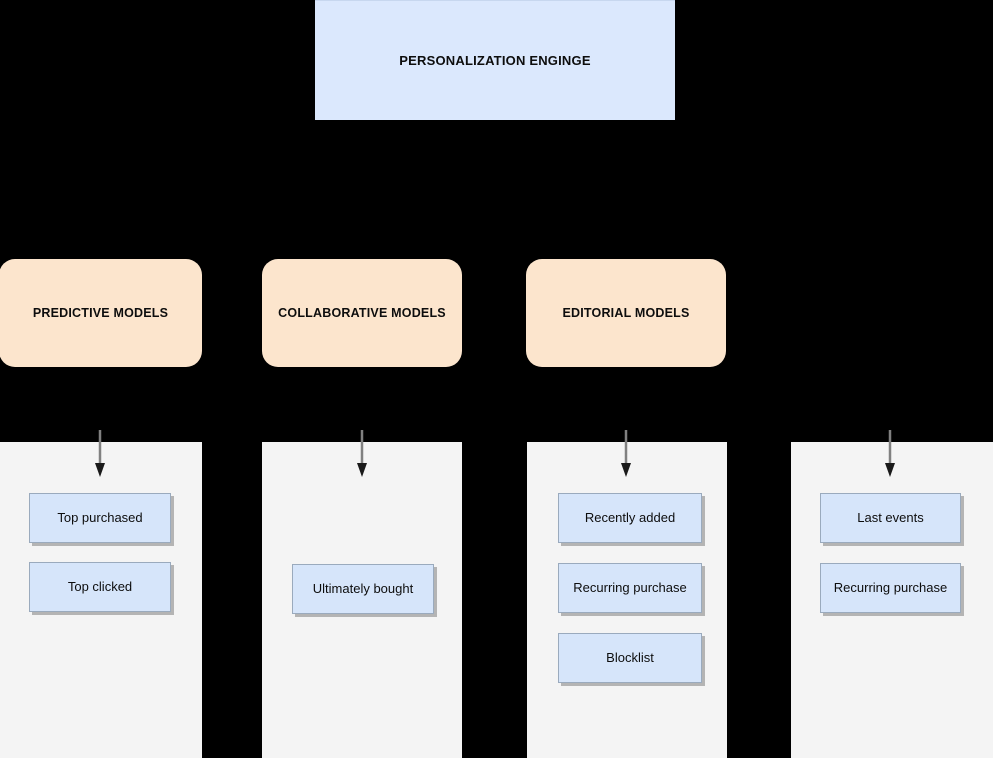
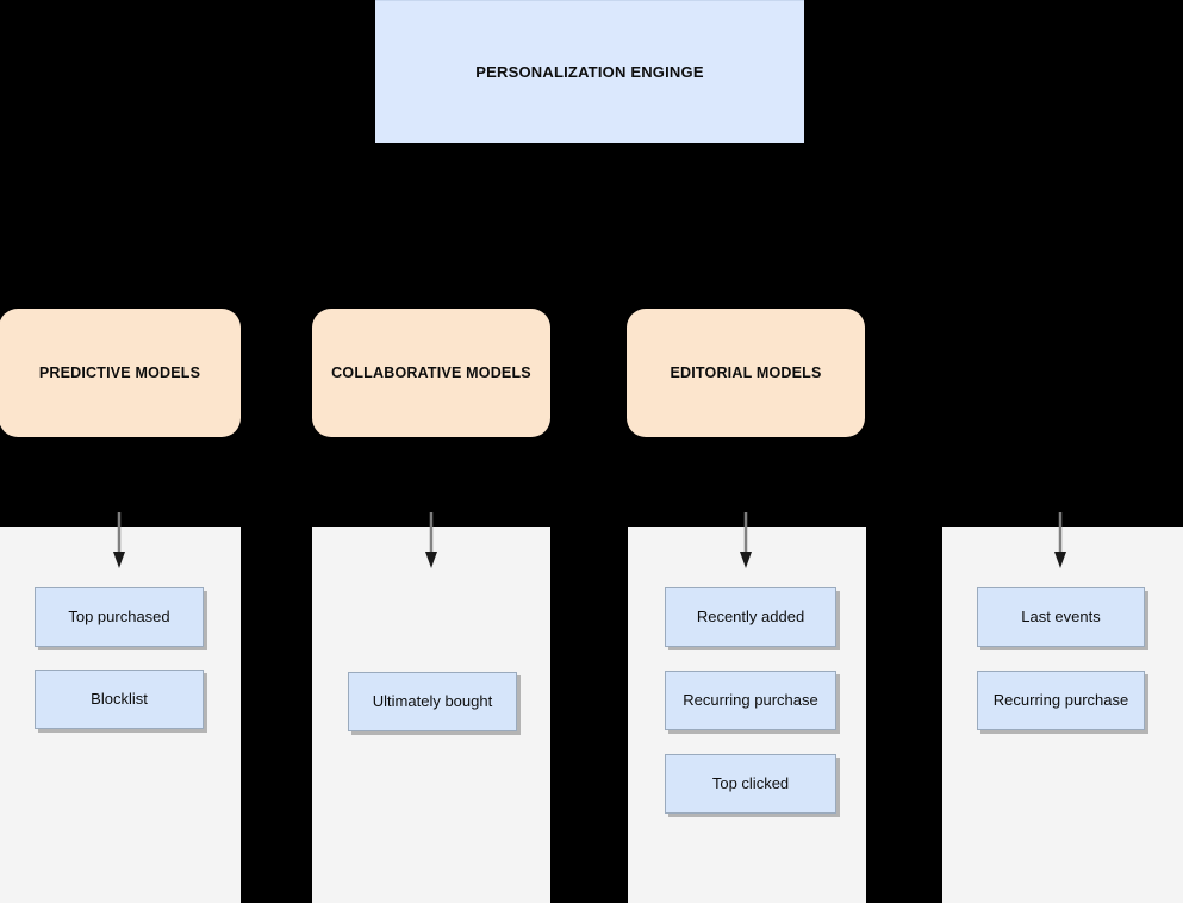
  PERSONALIZATION ENGINGE
  PREDICTIVE MODELS
  COLLABORATIVE MODELS
  EDITORIAL MODELS
  Top purchased
- Top clicked
+ Blocklist
  Ultimately bought
  Recently added
  Recurring purchase
- Blocklist
+ Top clicked
  Last events
  Recurring purchase
